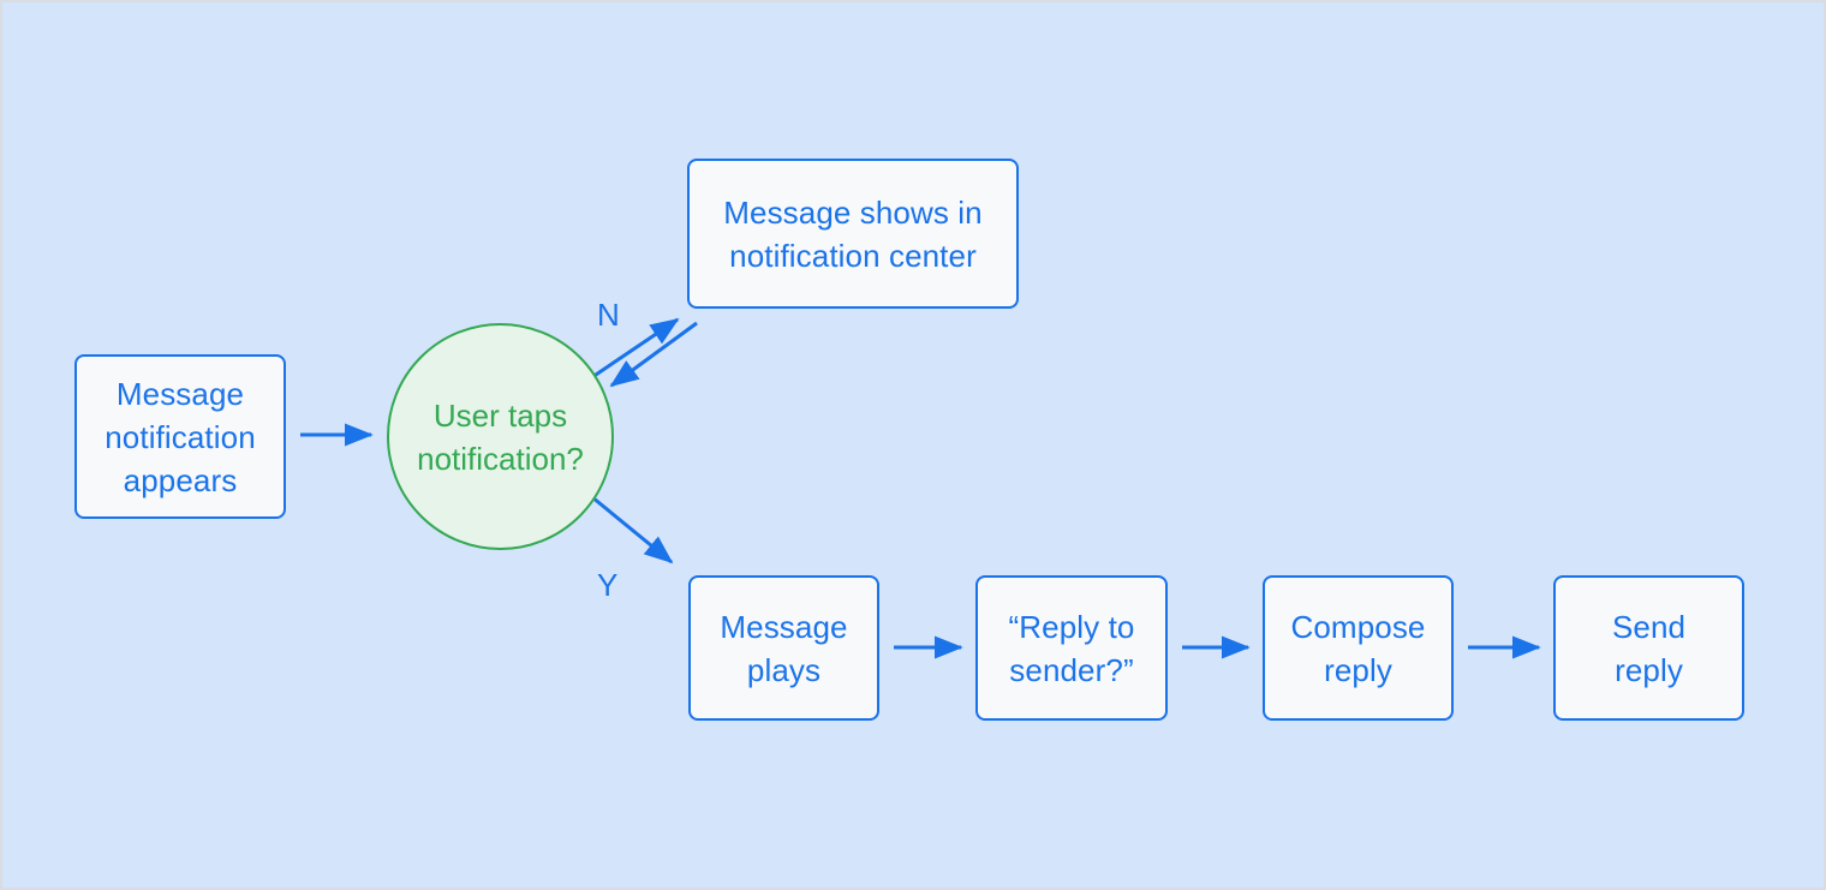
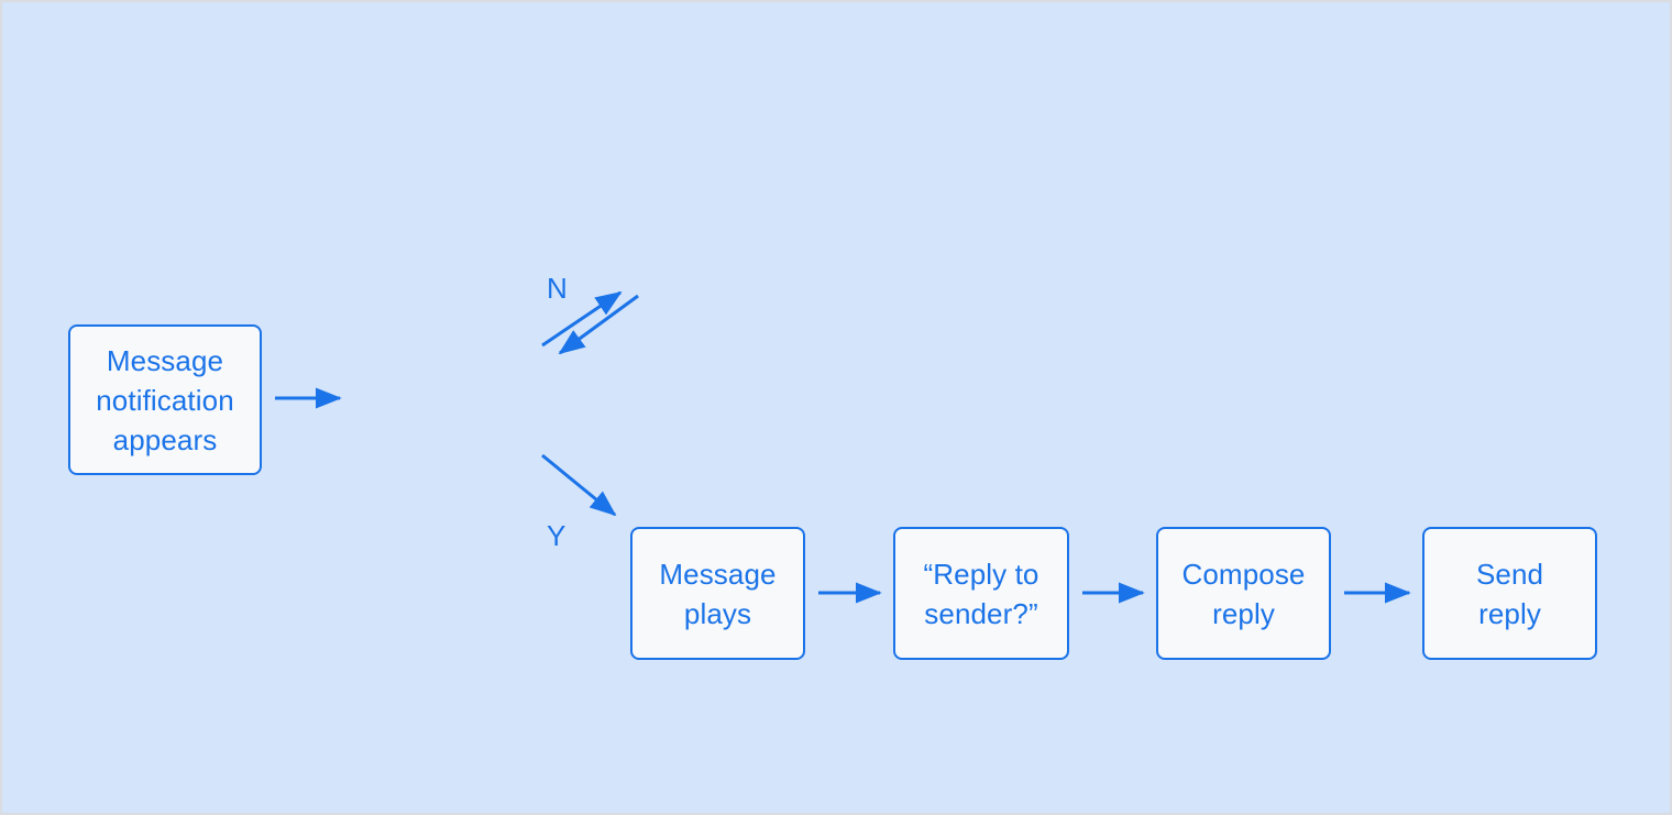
  Message
  notification
  appears
- User taps
- notification?
- Message shows in
- notification center
  Message
  plays
  “Reply to
  sender?”
  Compose
  reply
  Send
  reply
  N
  Y
